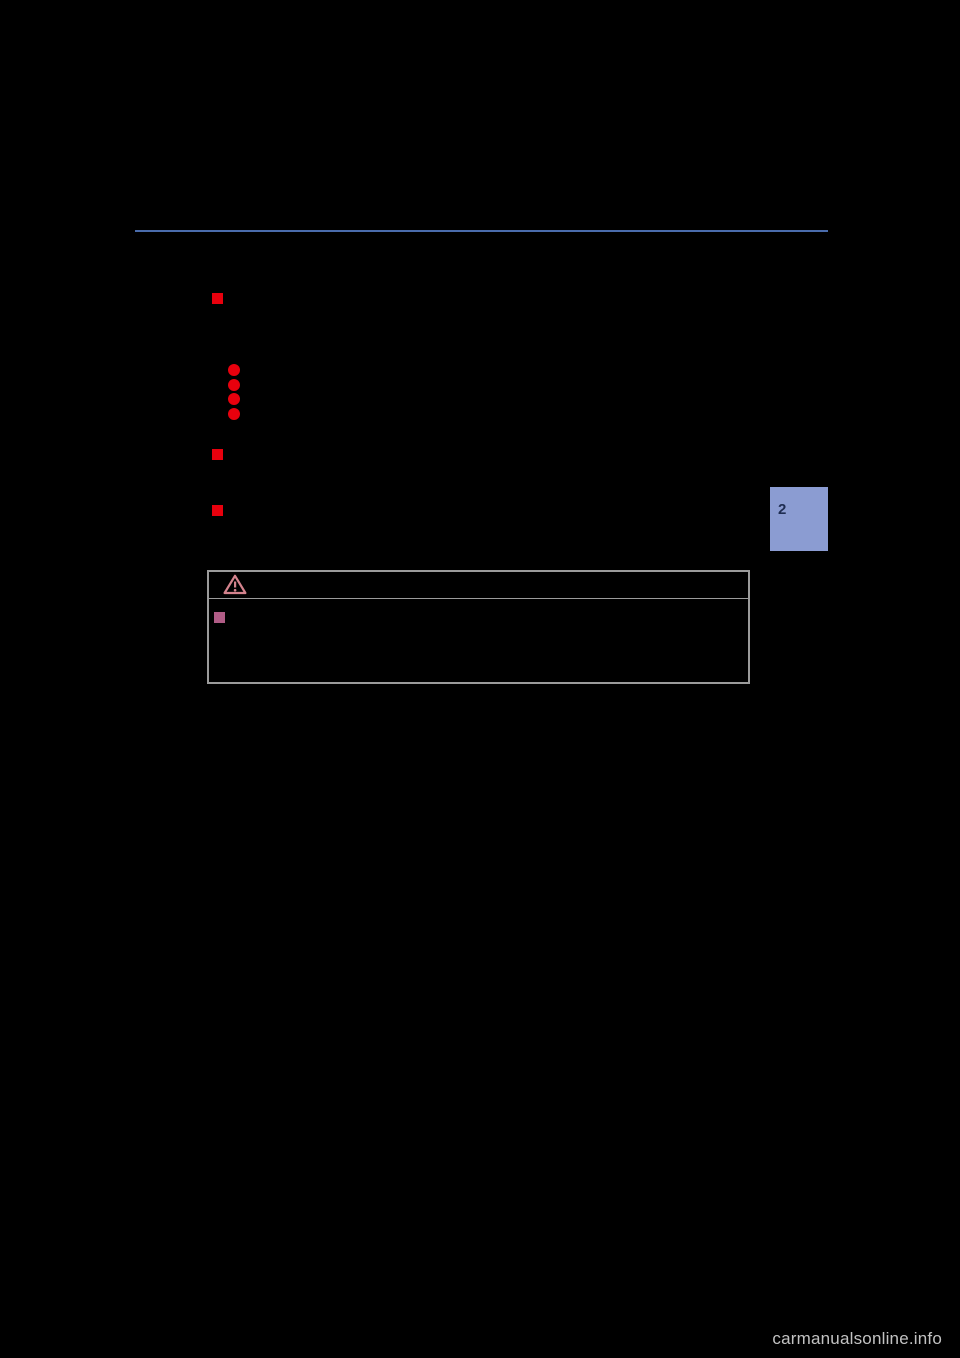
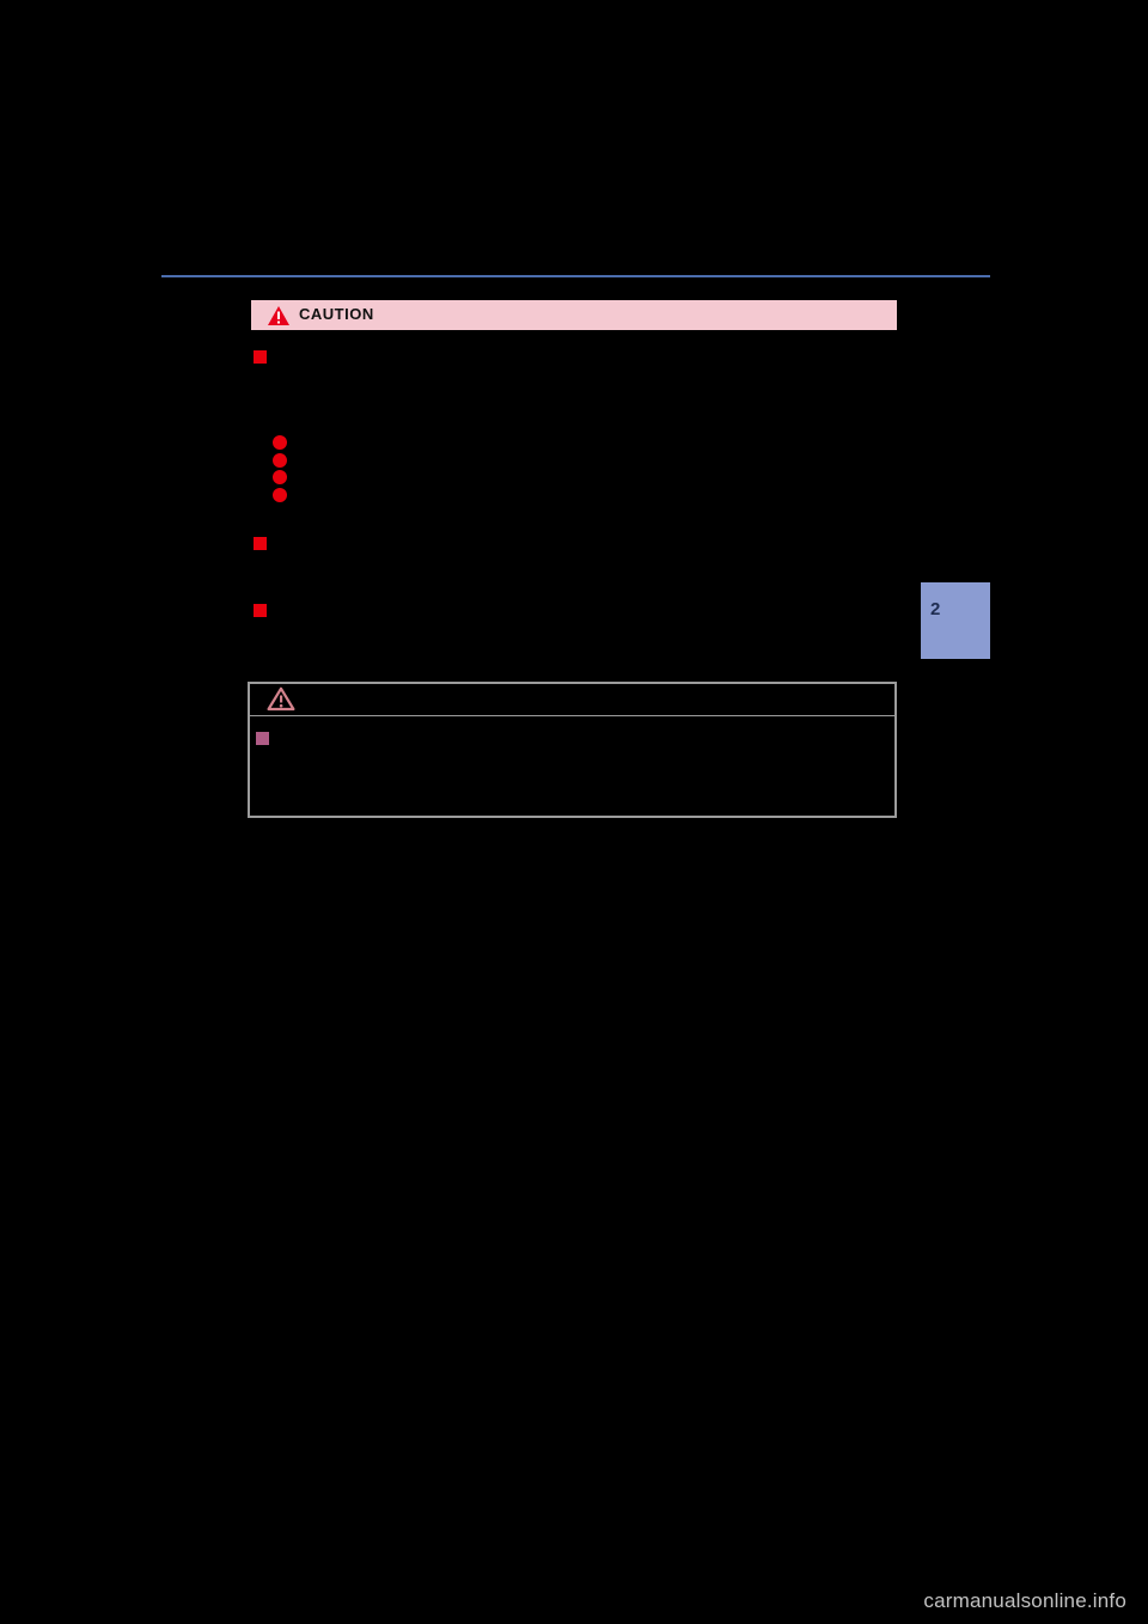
+ CAUTION
  2
  carmanualsonline.info
